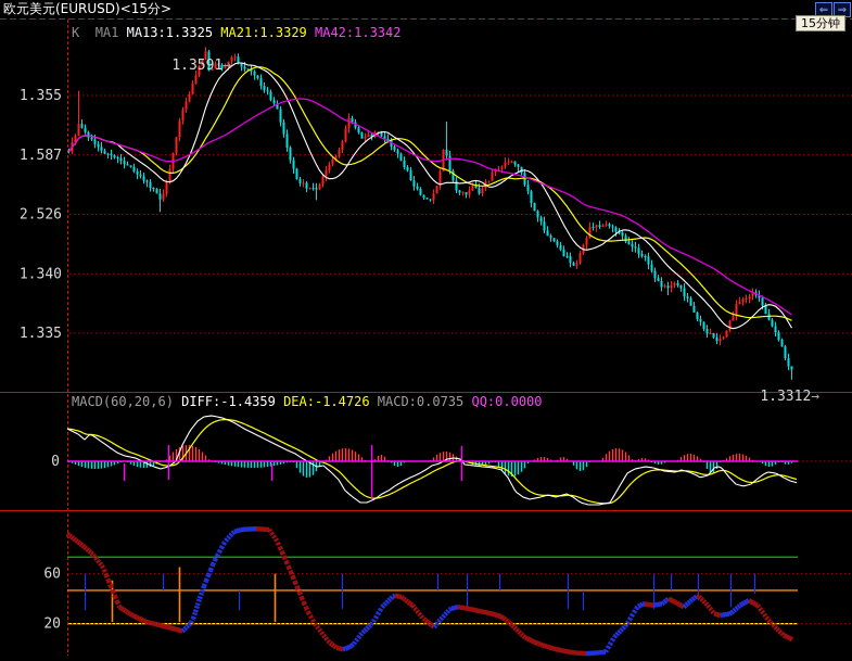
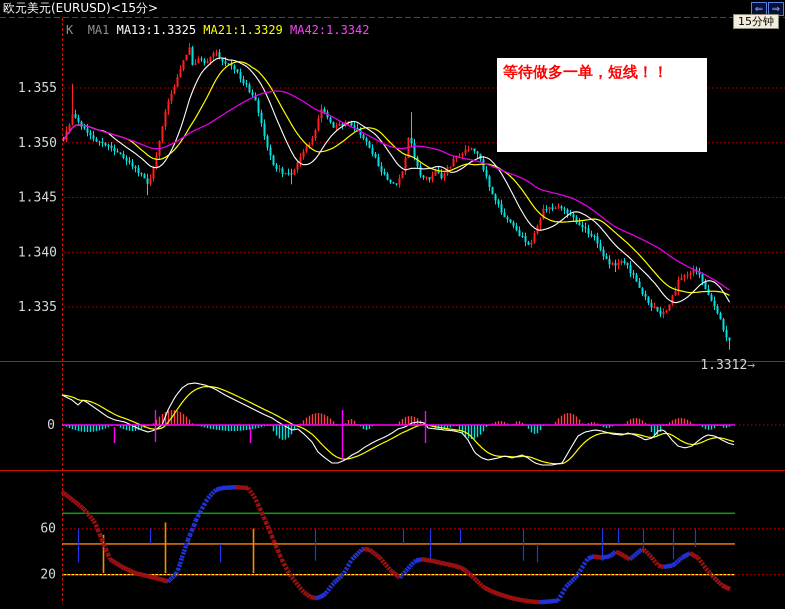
  1.355
- 1.587
+ 1.350
- 2.526
+ 1.345
  1.340
  1.335
  0
  60
  20
  欧元美元(EURUSD)<15分>
  ⇐
  ⇒
  15分钟
  K MA1 MA13:1.3325 MA21:1.3329 MA42:1.3342
- MACD(60,20,6) DIFF:-1.4359 DEA:-1.4726 MACD:0.0735 QQ:0.0000
- 1.3591→
  1.3312→
+ 等待做多一单，短线！！
